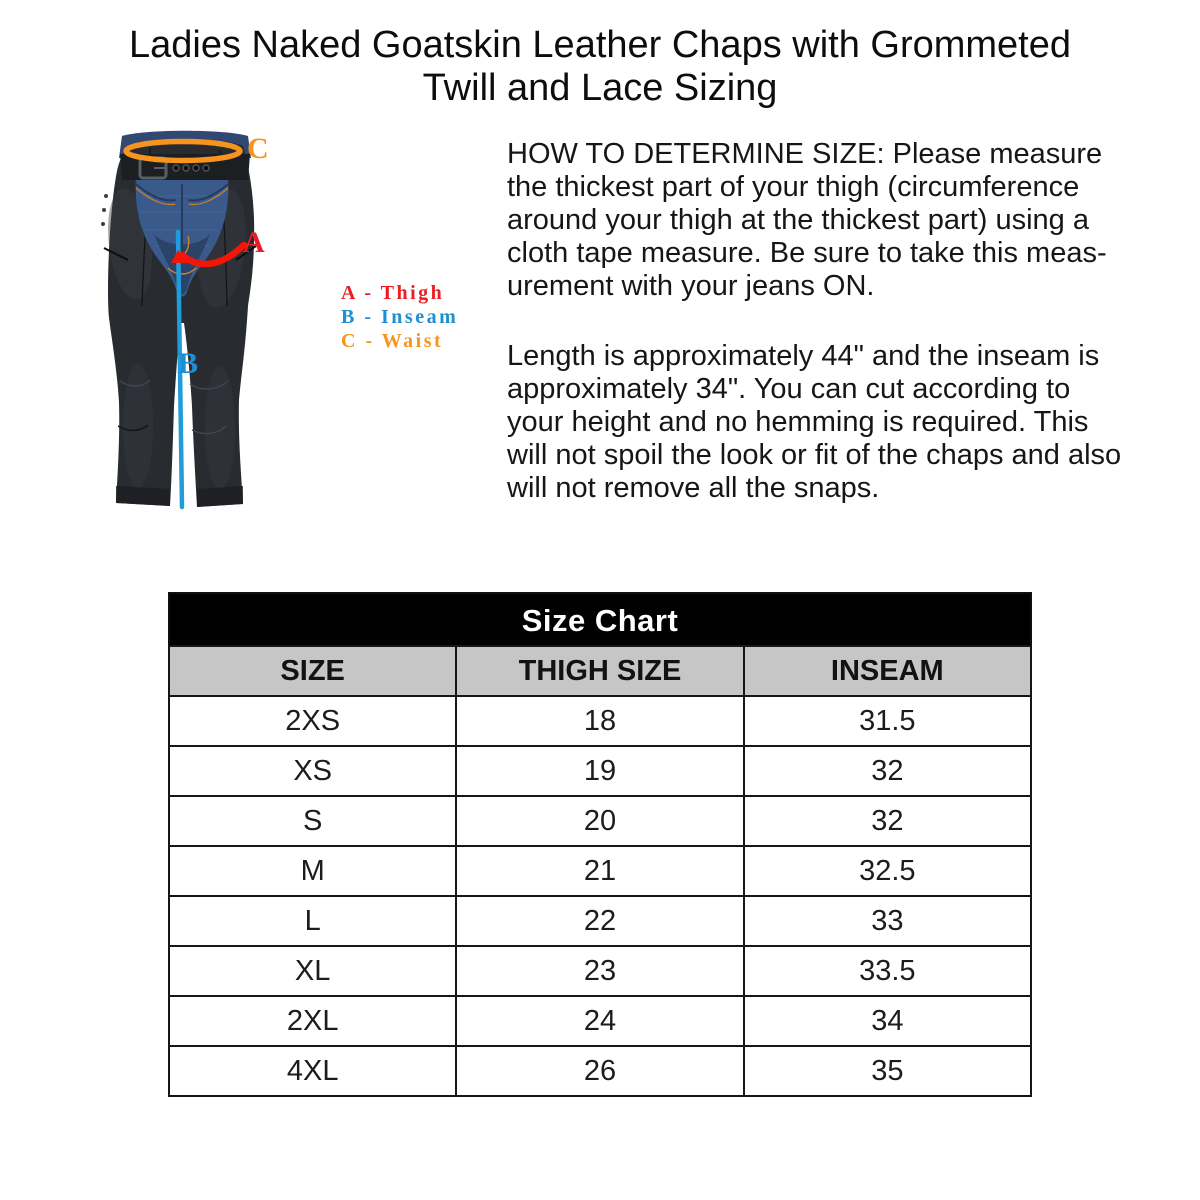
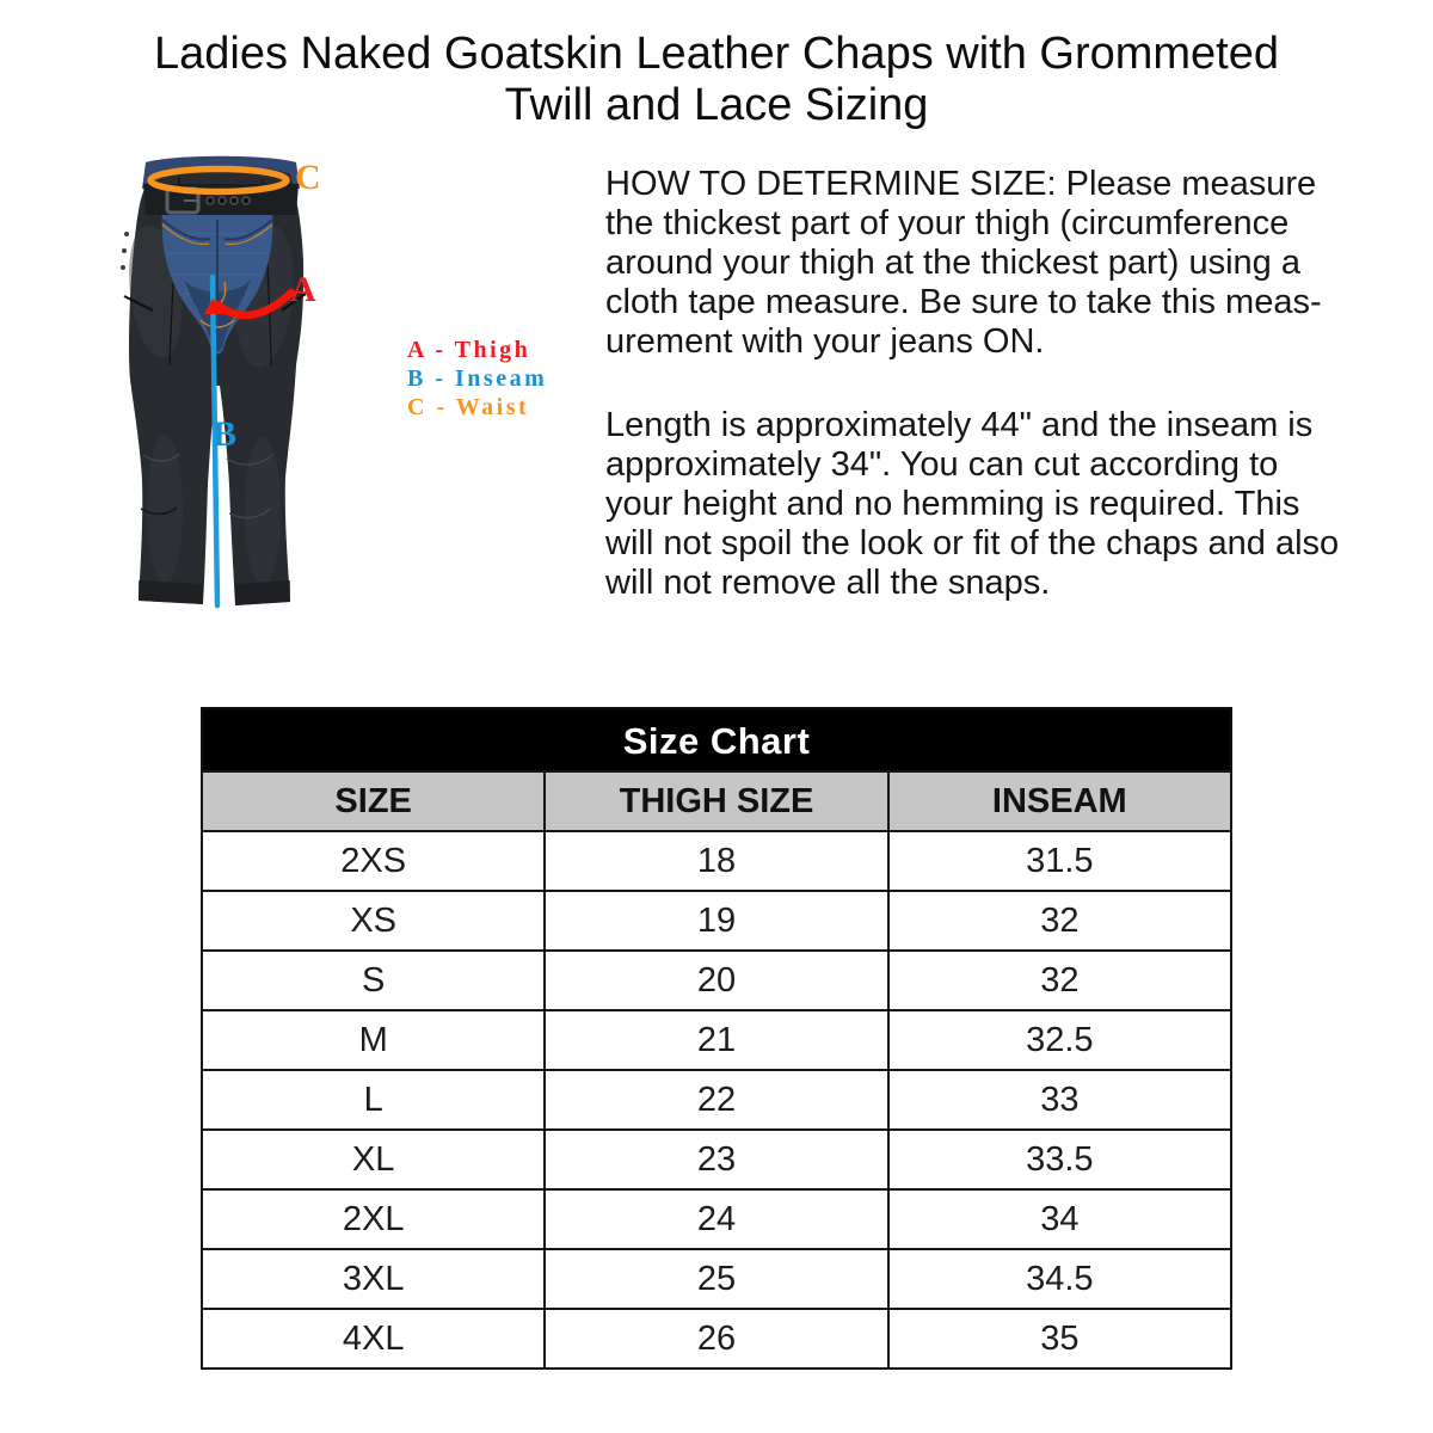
  Ladies Naked Goatskin Leather Chaps with Grommeted
  Twill and Lace Sizing
  C
  A
  B
  A - Thigh
  B - Inseam
  C - Waist
  HOW TO DETERMINE SIZE: Please measure
  the thickest part of your thigh (circumference
  around your thigh at the thickest part) using a
  cloth tape measure. Be sure to take this meas-
  urement with your jeans ON.
  Length is approximately 44" and the inseam is
  approximately 34". You can cut according to
  your height and no hemming is required. This
  will not spoil the look or fit of the chaps and also
  will not remove all the snaps.
  Size Chart
  SIZE	THIGH SIZE	INSEAM
  2XS	18	31.5
  XS	19	32
  S	20	32
  M	21	32.5
  L	22	33
  XL	23	33.5
  2XL	24	34
+ 3XL	25	34.5
  4XL	26	35
